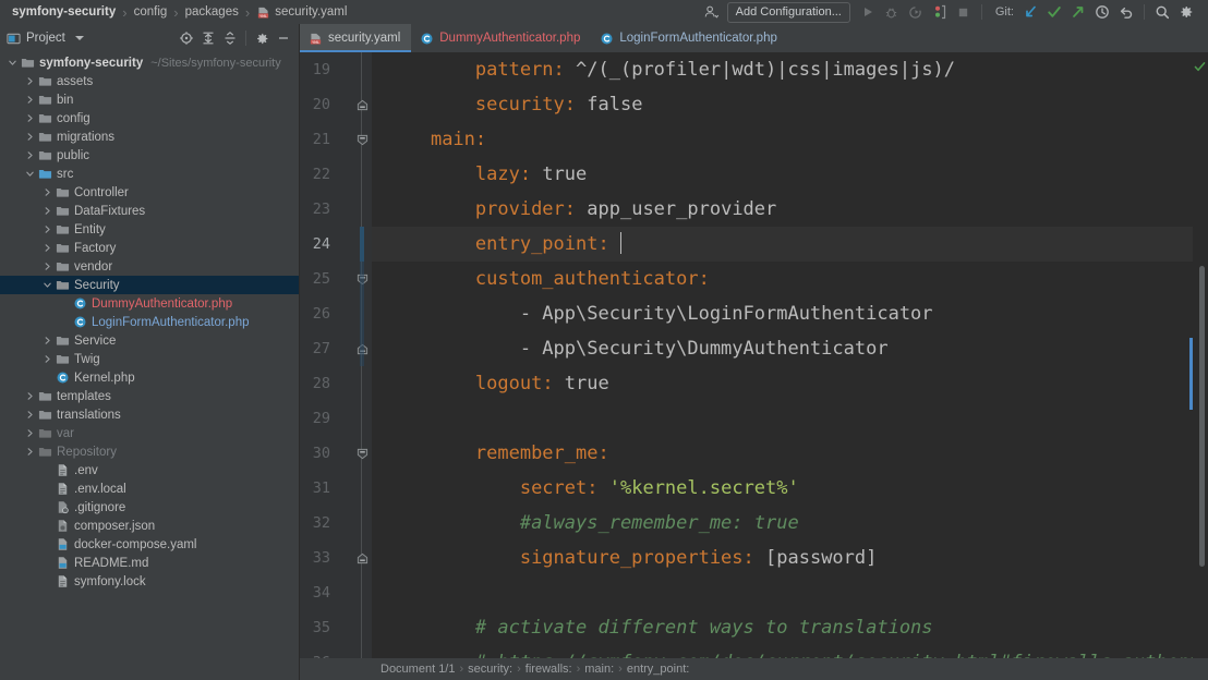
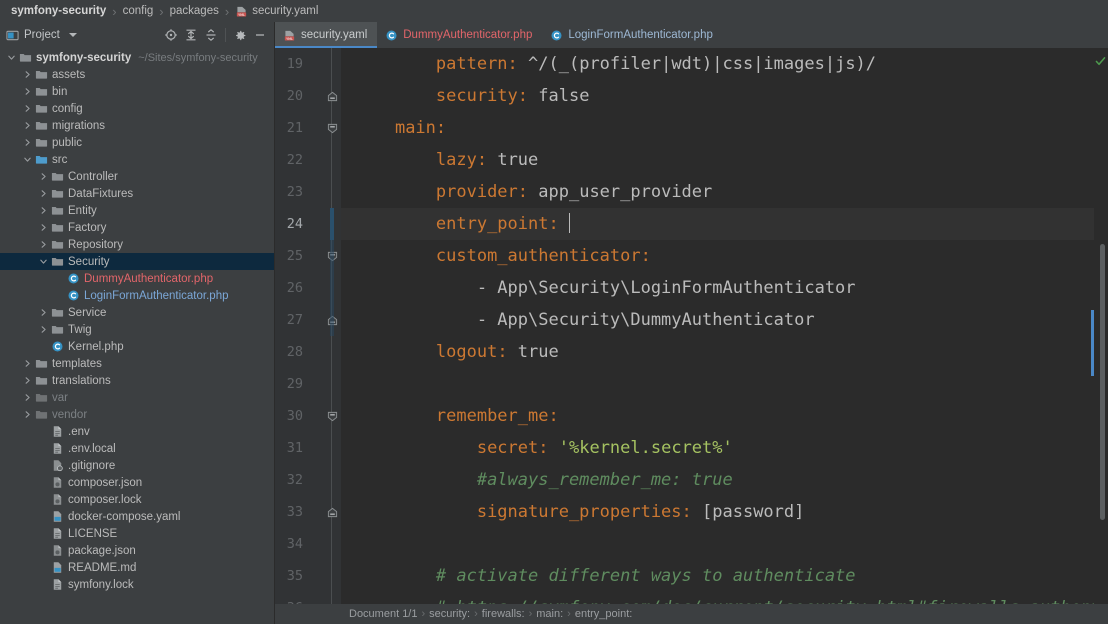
  symfony-security
  ›
  config
  ›
  packages
  ›
  security.yaml
- Add Configuration...
- Git:
  Project
  symfony-security
  ~/Sites/symfony-security
  assets
  bin
  config
  migrations
  public
  src
  Controller
  DataFixtures
  Entity
  Factory
- vendor
+ Repository
  Security
  DummyAuthenticator.php
  LoginFormAuthenticator.php
  Service
  Twig
  Kernel.php
  templates
  translations
  var
- Repository
+ vendor
  .env
  .env.local
  .gitignore
  composer.json
+ composer.lock
  docker-compose.yaml
+ LICENSE
+ package.json
  README.md
  symfony.lock
  security.yaml
  DummyAuthenticator.php
  LoginFormAuthenticator.php
  19
  20
  21
  22
  23
  24
  25
  26
  27
  28
  29
  30
  31
  32
  33
  34
  35
  pattern: ^/(_(profiler|wdt)|css|images|js)/
  security: false
  main:
  lazy: true
  provider: app_user_provider
  entry_point:
  custom_authenticator:
  - App\Security\LoginFormAuthenticator
  - App\Security\DummyAuthenticator
  logout: true
  remember_me:
  secret: '%kernel.secret%'
  #always_remember_me: true
  signature_properties: [password]
- # activate different ways to translations
+ # activate different ways to authenticate
  Document 1/1
  ›
  security:
  ›
  firewalls:
  ›
  main:
  ›
  entry_point:
